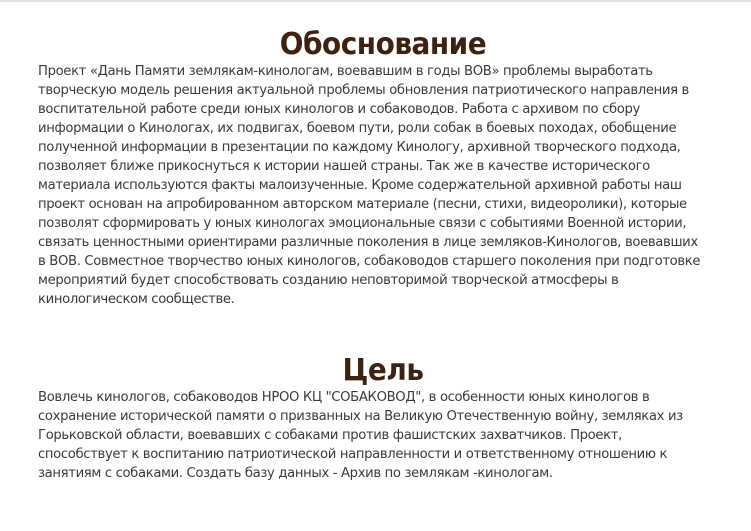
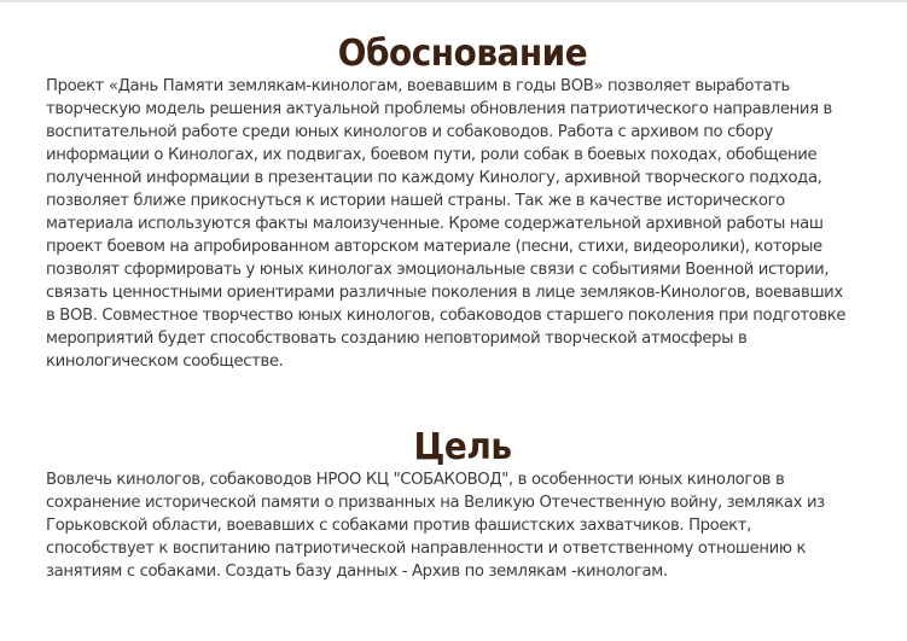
  Обоснование
- Проект «Дань Памяти землякам-кинологам, воевавшим в годы ВОВ» проблемы выработать
+ Проект «Дань Памяти землякам-кинологам, воевавшим в годы ВОВ» позволяет выработать
  творческую модель решения актуальной проблемы обновления патриотического направления в
  воспитательной работе среди юных кинологов и собаководов. Работа с архивом по сбору
  информации о Кинологах, их подвигах, боевом пути, роли собак в боевых походах, обобщение
  полученной информации в презентации по каждому Кинологу, архивной творческого подхода,
  позволяет ближе прикоснуться к истории нашей страны. Так же в качестве исторического
  материала используются факты малоизученные. Кроме содержательной архивной работы наш
- проект основан на апробированном авторском материале (песни, стихи, видеоролики), которые
+ проект боевом на апробированном авторском материале (песни, стихи, видеоролики), которые
  позволят сформировать у юных кинологах эмоциональные связи с событиями Военной истории,
  связать ценностными ориентирами различные поколения в лице земляков-Кинологов, воевавших
  в ВОВ. Совместное творчество юных кинологов, собаководов старшего поколения при подготовке
  мероприятий будет способствовать созданию неповторимой творческой атмосферы в
  кинологическом сообществе.
  Цель
  Вовлечь кинологов, собаководов НРОО КЦ "СОБАКОВОД", в особенности юных кинологов в
  сохранение исторической памяти о призванных на Великую Отечественную войну, земляках из
  Горьковской области, воевавших с собаками против фашистских захватчиков. Проект,
  способствует к воспитанию патриотической направленности и ответственному отношению к
  занятиям с собаками. Создать базу данных - Архив по землякам -кинологам.
